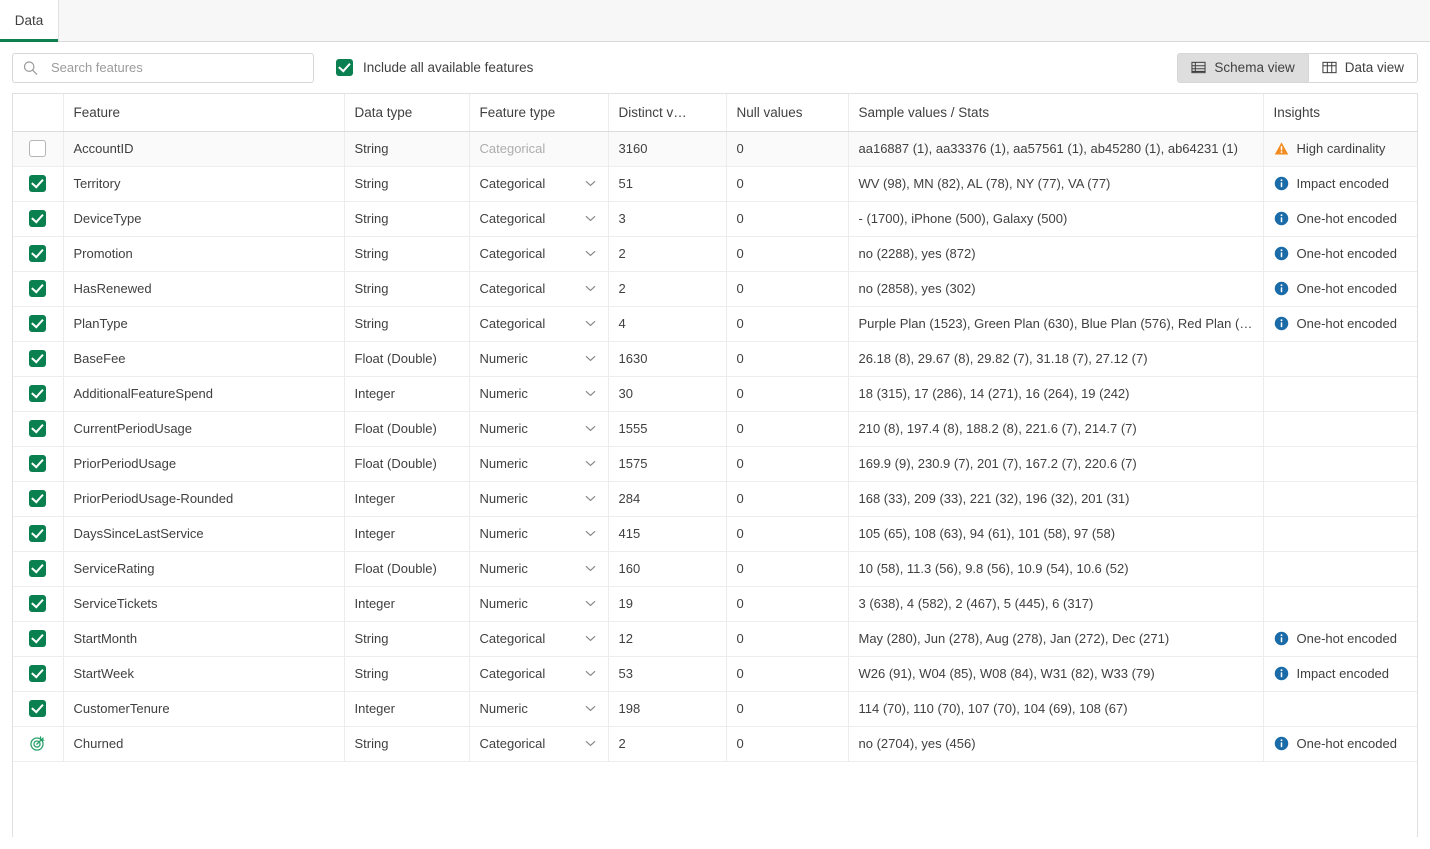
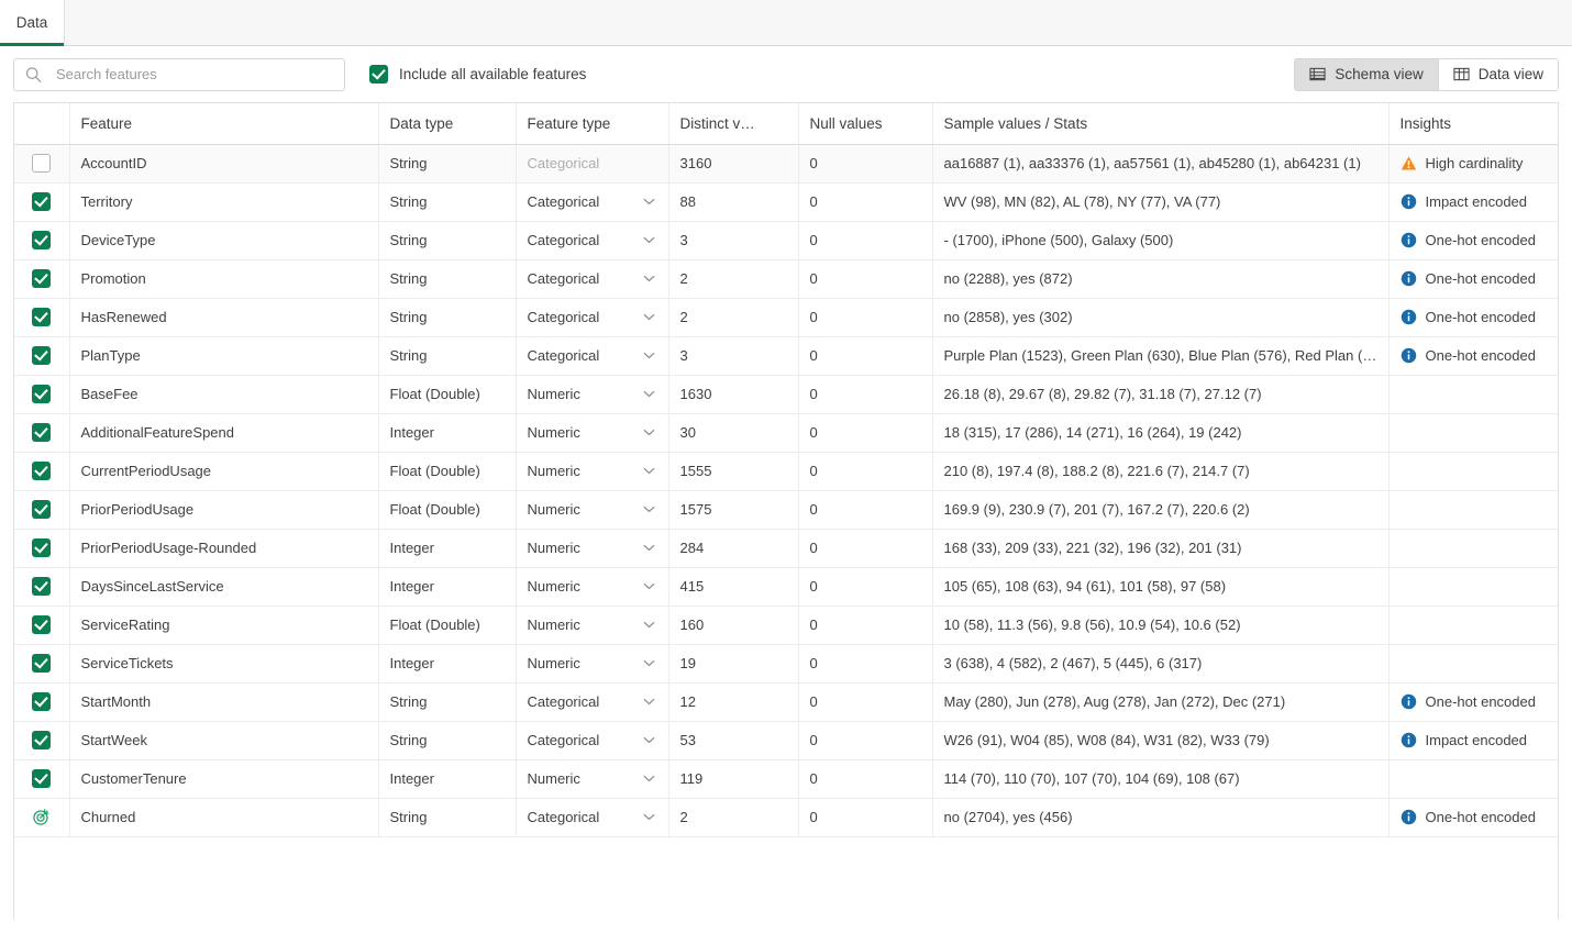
  Data
  Search features
  Include all available features
  Schema view
  Data view
  	Feature	Data type	Feature type	Distinct v…	Null values	Sample values / Stats	Insights
  	AccountID	String	Categorical	3160	0	aa16887 (1), aa33376 (1), aa57561 (1), ab45280 (1), ab64231 (1)	High cardinality
- 	Territory	String	Categorical	51	0	WV (98), MN (82), AL (78), NY (77), VA (77)	Impact encoded
+ 	Territory	String	Categorical	88	0	WV (98), MN (82), AL (78), NY (77), VA (77)	Impact encoded
  	DeviceType	String	Categorical	3	0	- (1700), iPhone (500), Galaxy (500)	One-hot encoded
  	Promotion	String	Categorical	2	0	no (2288), yes (872)	One-hot encoded
  	HasRenewed	String	Categorical	2	0	no (2858), yes (302)	One-hot encoded
- 	PlanType	String	Categorical	4	0	Purple Plan (1523), Green Plan (630), Blue Plan (576), Red Plan (431	One-hot encoded
+ 	PlanType	String	Categorical	3	0	Purple Plan (1523), Green Plan (630), Blue Plan (576), Red Plan (431	One-hot encoded
  	BaseFee	Float (Double)	Numeric	1630	0	26.18 (8), 29.67 (8), 29.82 (7), 31.18 (7), 27.12 (7)
  	AdditionalFeatureSpend	Integer	Numeric	30	0	18 (315), 17 (286), 14 (271), 16 (264), 19 (242)
  	CurrentPeriodUsage	Float (Double)	Numeric	1555	0	210 (8), 197.4 (8), 188.2 (8), 221.6 (7), 214.7 (7)
- 	PriorPeriodUsage	Float (Double)	Numeric	1575	0	169.9 (9), 230.9 (7), 201 (7), 167.2 (7), 220.6 (7)
+ 	PriorPeriodUsage	Float (Double)	Numeric	1575	0	169.9 (9), 230.9 (7), 201 (7), 167.2 (7), 220.6 (2)
  	PriorPeriodUsage-Rounded	Integer	Numeric	284	0	168 (33), 209 (33), 221 (32), 196 (32), 201 (31)
  	DaysSinceLastService	Integer	Numeric	415	0	105 (65), 108 (63), 94 (61), 101 (58), 97 (58)
  	ServiceRating	Float (Double)	Numeric	160	0	10 (58), 11.3 (56), 9.8 (56), 10.9 (54), 10.6 (52)
  	ServiceTickets	Integer	Numeric	19	0	3 (638), 4 (582), 2 (467), 5 (445), 6 (317)
  	StartMonth	String	Categorical	12	0	May (280), Jun (278), Aug (278), Jan (272), Dec (271)	One-hot encoded
  	StartWeek	String	Categorical	53	0	W26 (91), W04 (85), W08 (84), W31 (82), W33 (79)	Impact encoded
- 	CustomerTenure	Integer	Numeric	198	0	114 (70), 110 (70), 107 (70), 104 (69), 108 (67)
+ 	CustomerTenure	Integer	Numeric	119	0	114 (70), 110 (70), 107 (70), 104 (69), 108 (67)
  	Churned	String	Categorical	2	0	no (2704), yes (456)	One-hot encoded
